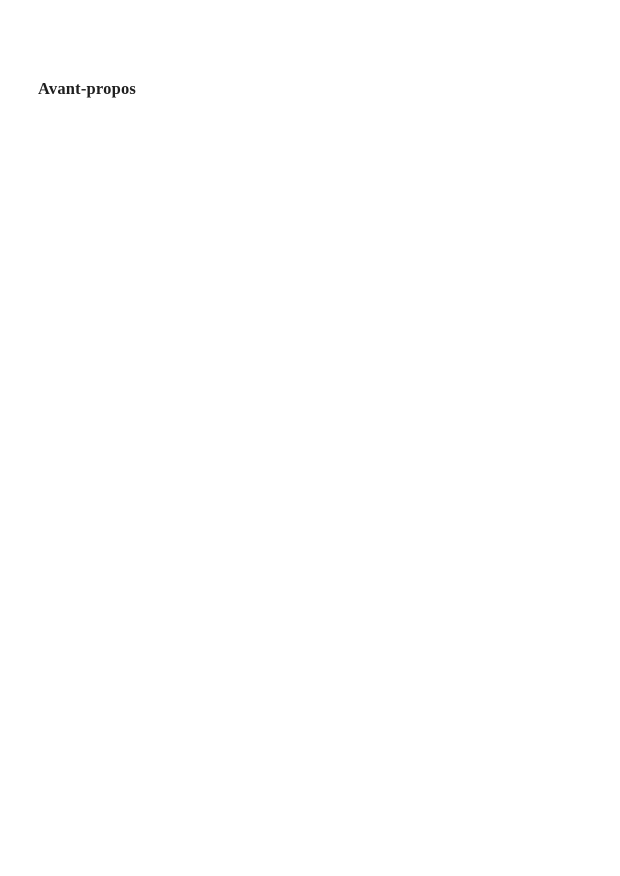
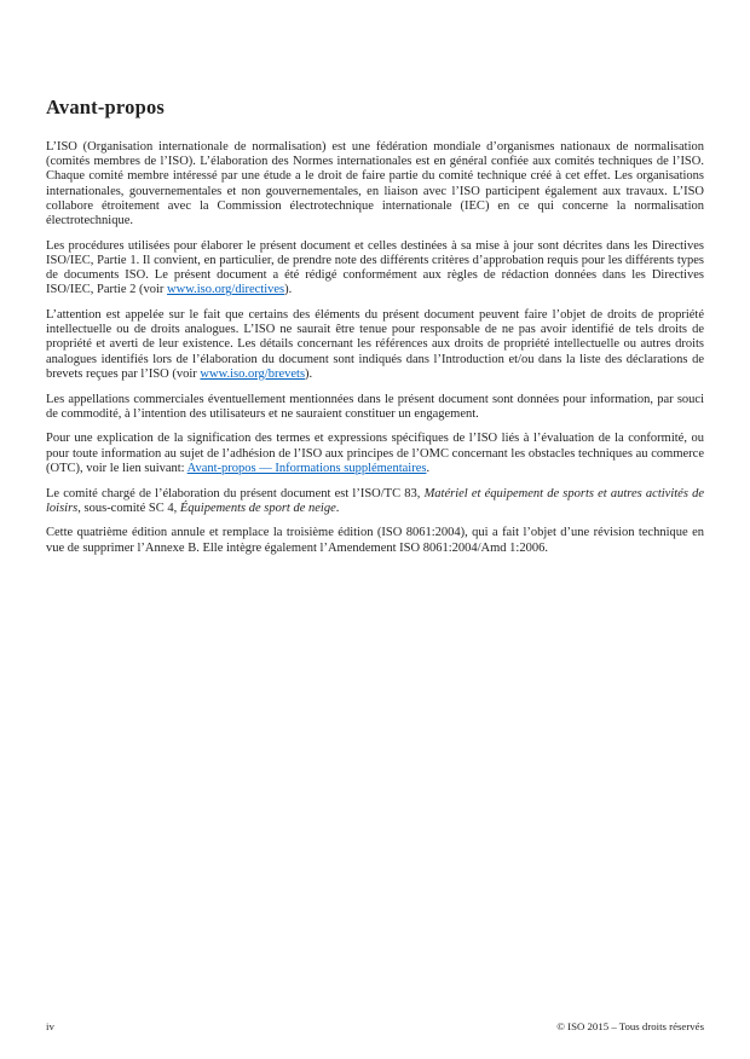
  Avant-propos
+ L’ISO (Organisation internationale de normalisation) est une fédération mondiale d’organismes nationaux de normalisation (comités membres de l’ISO). L’élaboration des Normes internationales est en général confiée aux comités techniques de l’ISO. Chaque comité membre intéressé par une étude a le droit de faire partie du comité technique créé à cet effet. Les organisations internationales, gouvernementales et non gouvernementales, en liaison avec l’ISO participent également aux travaux. L’ISO collabore étroitement avec la Commission électrotechnique internationale (IEC) en ce qui concerne la normalisation électrotechnique.
+ Les procédures utilisées pour élaborer le présent document et celles destinées à sa mise à jour sont décrites dans les Directives ISO/IEC, Partie 1. Il convient, en particulier, de prendre note des différents critères d’approbation requis pour les différents types de documents ISO. Le présent document a été rédigé conformément aux règles de rédaction données dans les Directives ISO/IEC, Partie 2 (voir www.iso.org/directives).
+ L’attention est appelée sur le fait que certains des éléments du présent document peuvent faire l’objet de droits de propriété intellectuelle ou de droits analogues. L’ISO ne saurait être tenue pour responsable de ne pas avoir identifié de tels droits de propriété et averti de leur existence. Les détails concernant les références aux droits de propriété intellectuelle ou autres droits analogues identifiés lors de l’élaboration du document sont indiqués dans l’Introduction et/ou dans la liste des déclarations de brevets reçues par l’ISO (voir www.iso.org/brevets).
+ Les appellations commerciales éventuellement mentionnées dans le présent document sont données pour information, par souci de commodité, à l’intention des utilisateurs et ne sauraient constituer un engagement.
+ Pour une explication de la signification des termes et expressions spécifiques de l’ISO liés à l’évaluation de la conformité, ou pour toute information au sujet de l’adhésion de l’ISO aux principes de l’OMC concernant les obstacles techniques au commerce (OTC), voir le lien suivant: Avant-propos — Informations supplémentaires.
+ Le comité chargé de l’élaboration du présent document est l’ISO/TC 83, Matériel et équipement de sports et autres activités de loisirs, sous-comité SC 4, Équipements de sport de neige.
+ Cette quatrième édition annule et remplace la troisième édition (ISO 8061:2004), qui a fait l’objet d’une révision technique en vue de supprimer l’Annexe B. Elle intègre également l’Amendement ISO 8061:2004/Amd 1:2006.
+ iv
+ © ISO 2015 – Tous droits réservés
